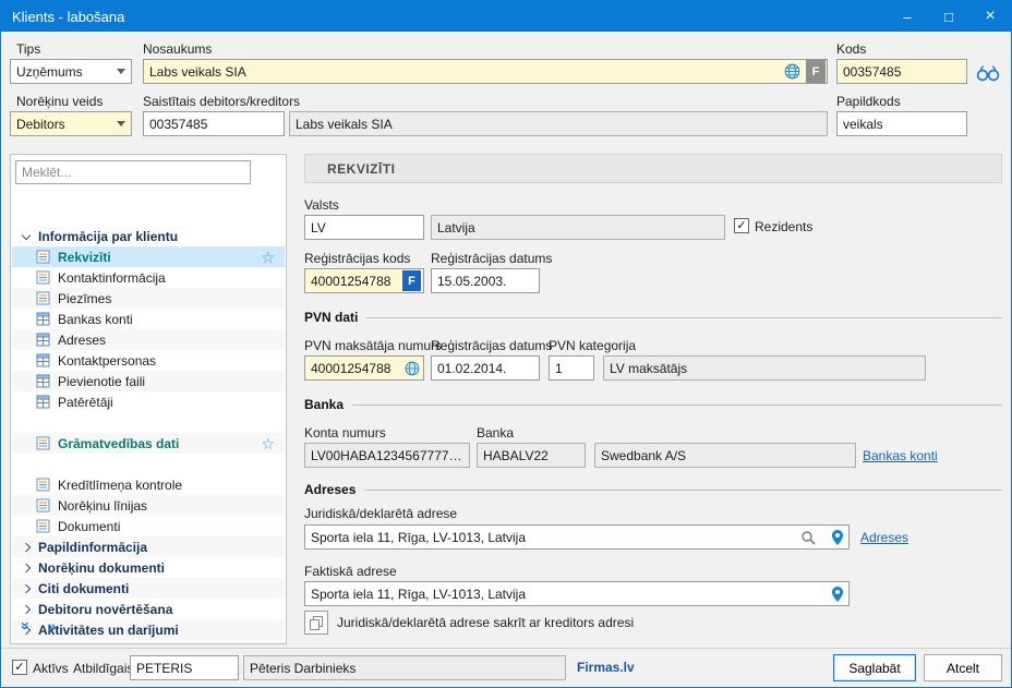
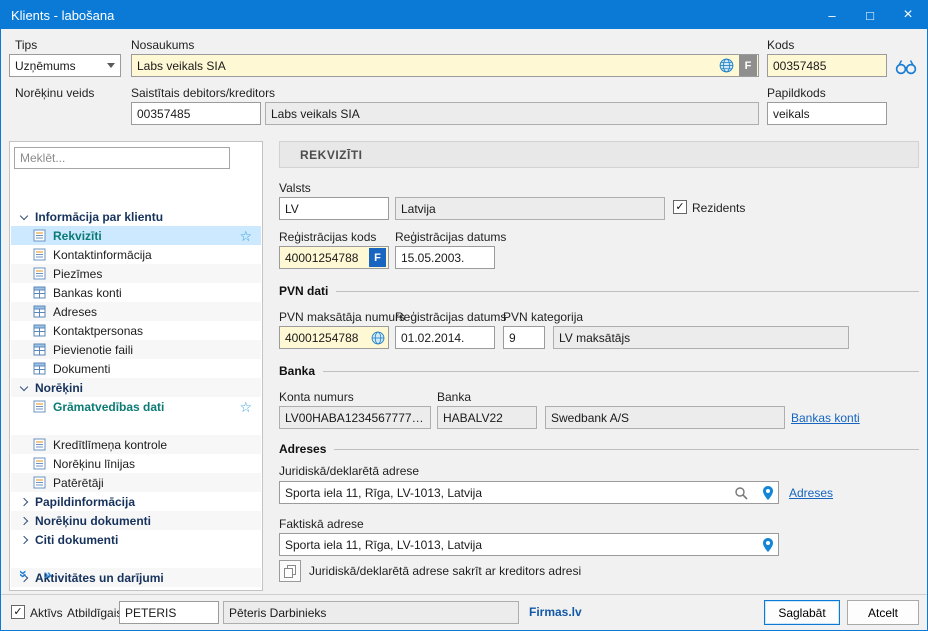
  Klients - labošana
  –
  □
  ×
  Tips
  Uzņēmums
  Nosaukums
  Labs veikals SIA
  F
  Kods
  00357485
  Norēķinu veids
- Debitors
  Saistītais debitors/kreditors
  00357485
  Labs veikals SIA
  Papildkods
  veikals
  Meklēt...
  Informācija par klientu
  Rekvizīti
  ☆
  Kontaktinformācija
  Piezīmes
  Bankas konti
  Adreses
  Kontaktpersonas
  Pievienotie faili
- Patērētāji
+ Dokumenti
+ Norēķini
  Grāmatvedības dati
  ☆
  Kredītlīmeņa kontrole
  Norēķinu līnijas
- Dokumenti
+ Patērētāji
  Papildinformācija
  Norēķinu dokumenti
  Citi dokumenti
- Debitoru novērtēšana
  Aktivitātes un darījumi
  »
  REKVIZĪTI
  Valsts
  LV
  Latvija
  ✓
  Rezidents
  Reģistrācijas kods
  Reģistrācijas datums
  40001254788
  F
  15.05.2003.
  PVN dati
  PVN maksātāja numurs
  Reģistrācijas datums
  PVN kategorija
  40001254788
  01.02.2014.
- 1
+ 9
  LV maksātājs
  Banka
  Konta numurs
  Banka
  LV00HABA123456777777
  HABALV22
  Swedbank A/S
  Bankas konti
  Adreses
  Juridiskā/deklarētā adrese
  Sporta iela 11, Rīga, LV-1013, Latvija
  Adreses
  Faktiskā adrese
  Sporta iela 11, Rīga, LV-1013, Latvija
  Juridiskā/deklarētā adrese sakrīt ar kreditors adresi
  ✓
  Aktīvs
  Atbildīgai
  PETERIS
  Pēteris Darbinieks
  Firmas.lv
  Saglabāt
  Atcelt
